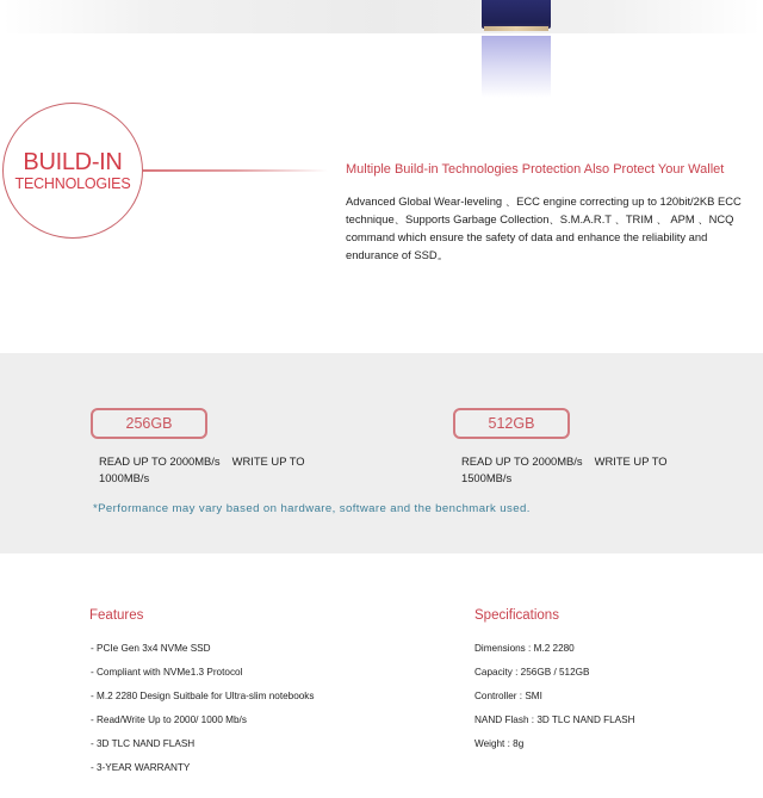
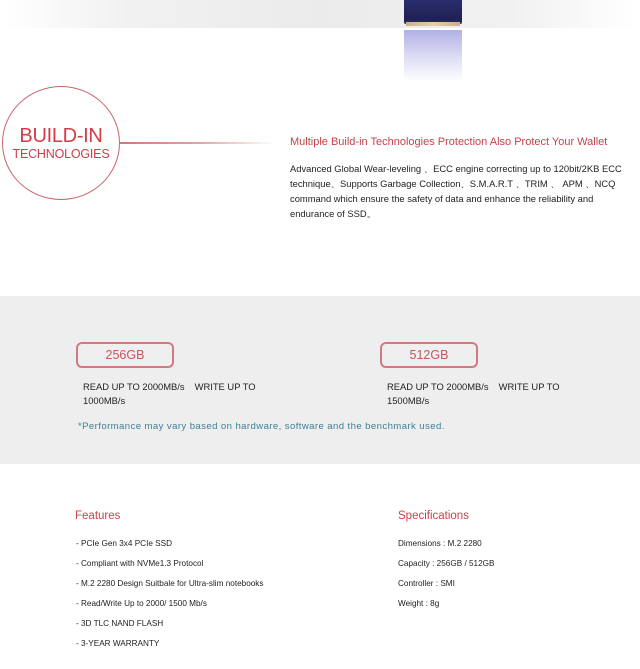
  BUILD-IN
  TECHNOLOGIES
  Multiple Build-in Technologies Protection Also Protect Your Wallet
  Advanced Global Wear-leveling 、ECC engine correcting up to 120bit/2KB ECC technique、Supports Garbage Collection、S.M.A.R.T 、TRIM 、 APM 、NCQ command which ensure the safety of data and enhance the reliability and endurance of SSD。
  256GB
  READ UP TO 2000MB/s WRITE UP TO 1000MB/s
  512GB
  READ UP TO 2000MB/s WRITE UP TO 1500MB/s
  *Performance may vary based on hardware, software and the benchmark used.
  Features
- - PCIe Gen 3x4 NVMe SSD
+ - PCIe Gen 3x4 PCIe SSD
  - Compliant with NVMe1.3 Protocol
  - M.2 2280 Design Suitbale for Ultra-slim notebooks
- - Read/Write Up to 2000/ 1000 Mb/s
+ - Read/Write Up to 2000/ 1500 Mb/s
  - 3D TLC NAND FLASH
  - 3-YEAR WARRANTY
  Specifications
  Dimensions : M.2 2280
  Capacity : 256GB / 512GB
  Controller : SMI
- NAND Flash : 3D TLC NAND FLASH
  Weight : 8g
